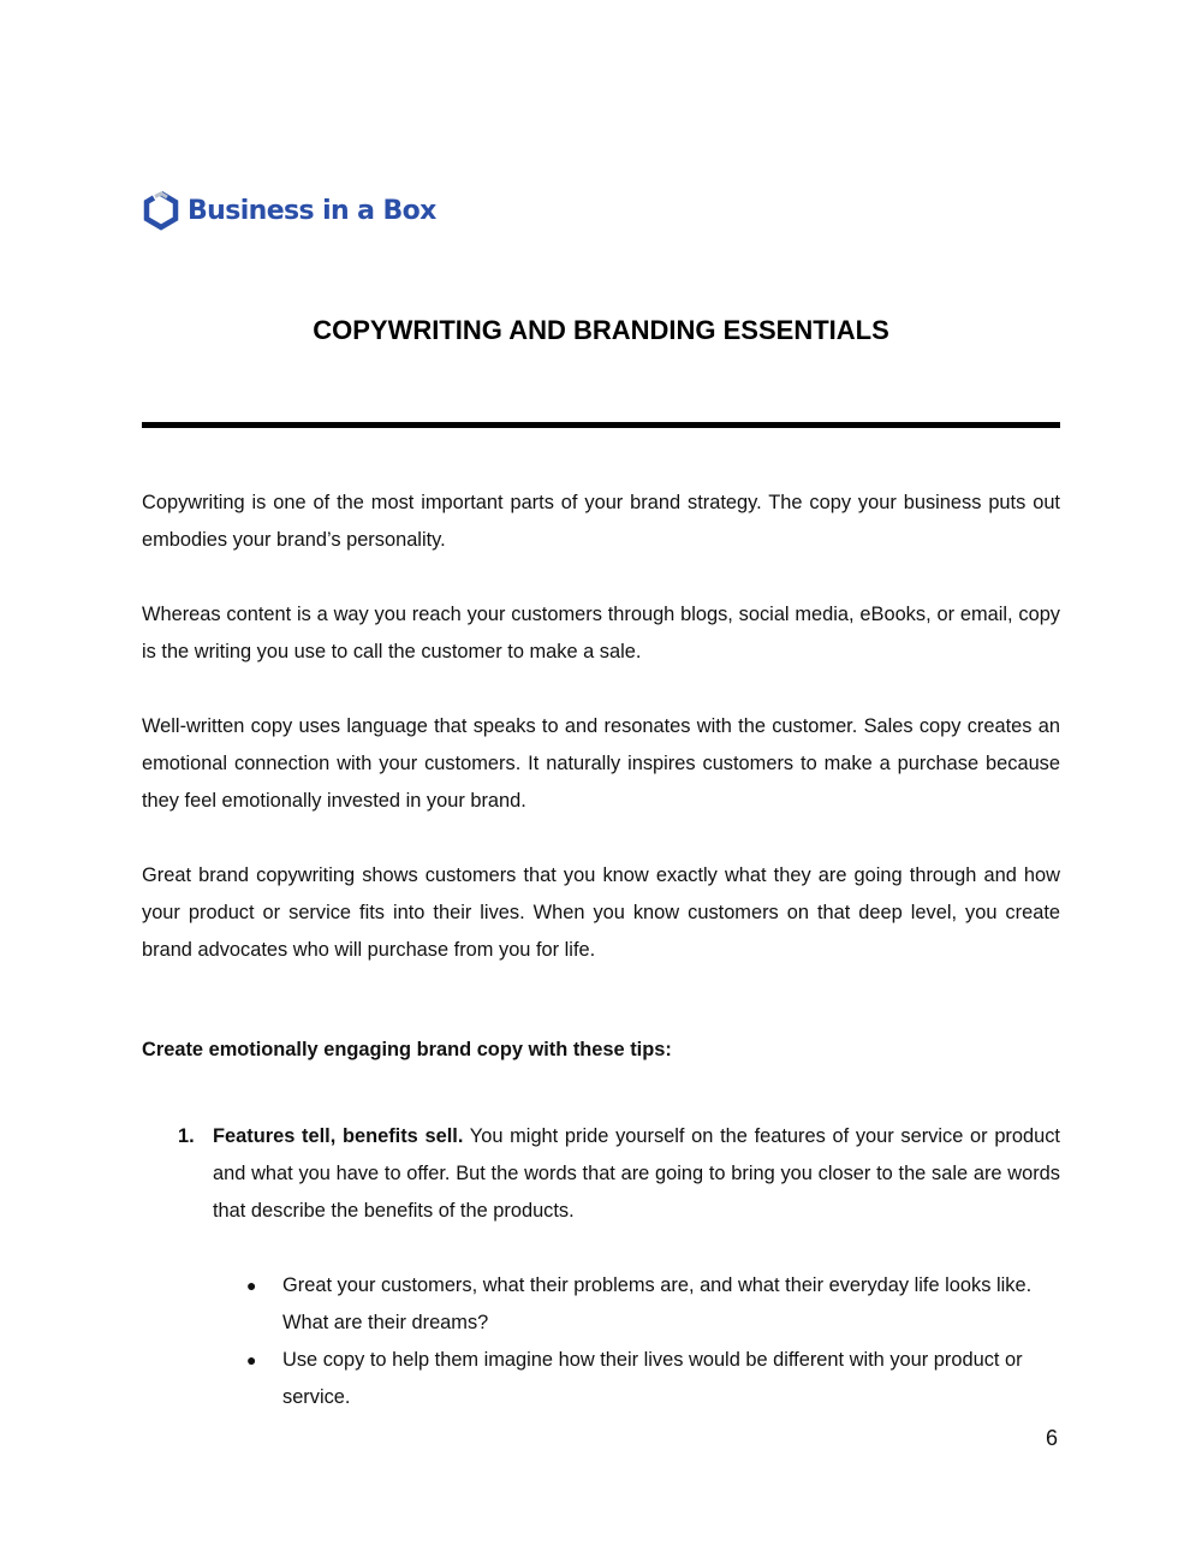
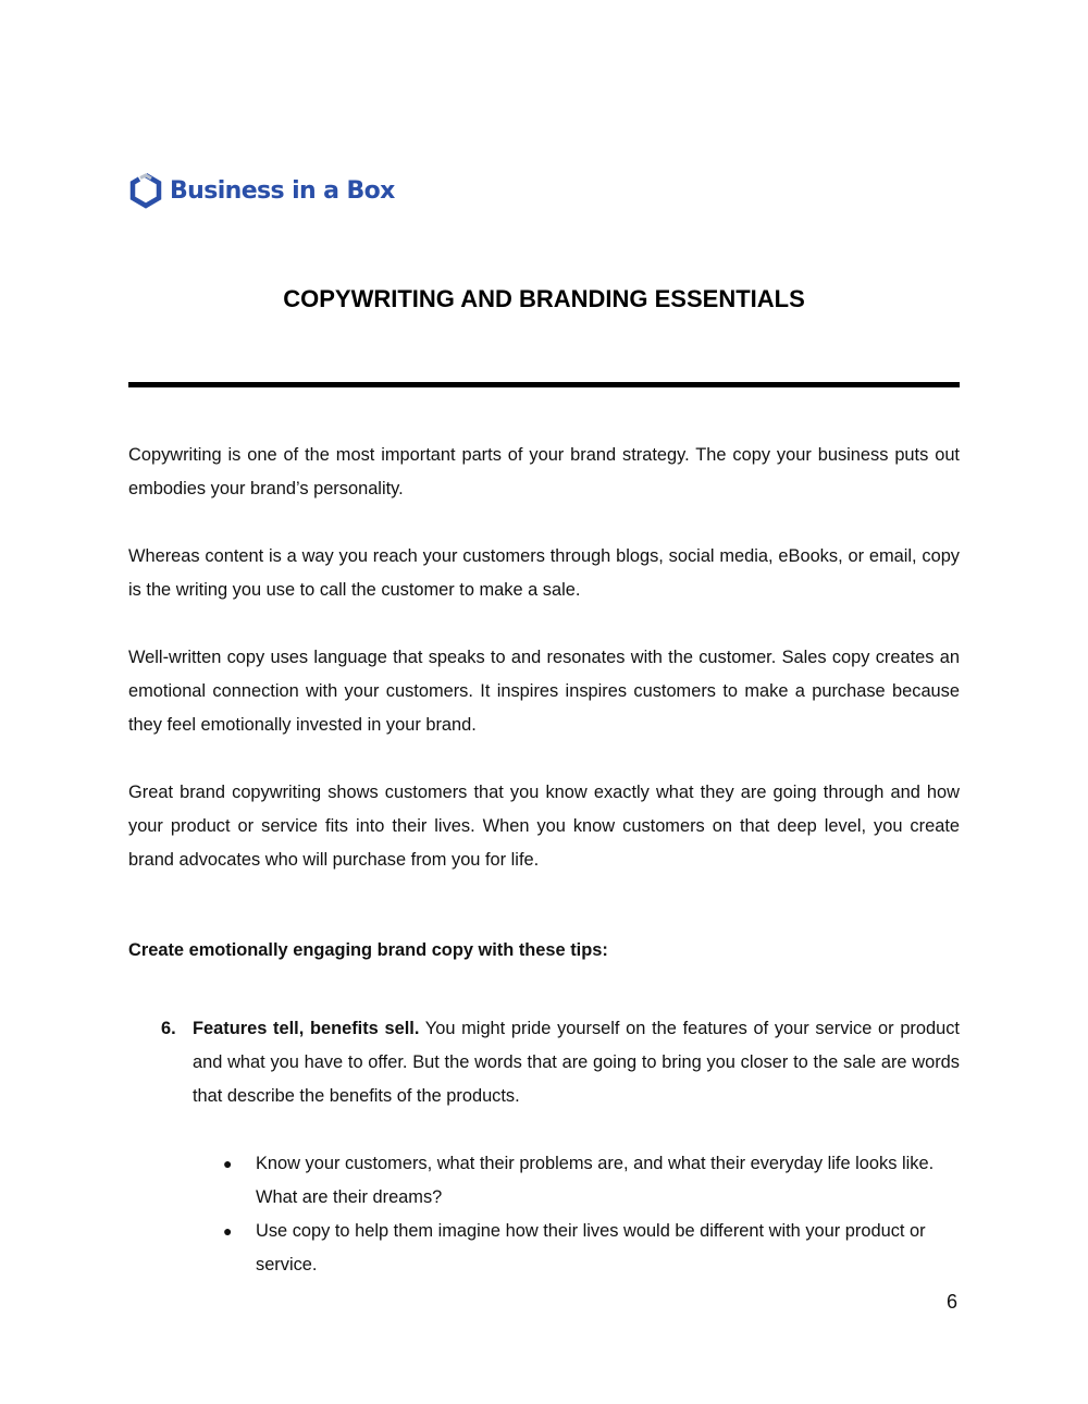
  Business in a Box
  COPYWRITING AND BRANDING ESSENTIALS
  Copywriting is one of the most important parts of your brand strategy. The copy your business puts out embodies your brand’s personality.
  Whereas content is a way you reach your customers through blogs, social media, eBooks, or email, copy is the writing you use to call the customer to make a sale.
- Well-written copy uses language that speaks to and resonates with the customer. Sales copy creates an emotional connection with your customers. It naturally inspires customers to make a purchase because they feel emotionally invested in your brand.
+ Well-written copy uses language that speaks to and resonates with the customer. Sales copy creates an emotional connection with your customers. It inspires inspires customers to make a purchase because they feel emotionally invested in your brand.
  Great brand copywriting shows customers that you know exactly what they are going through and how your product or service fits into their lives. When you know customers on that deep level, you create brand advocates who will purchase from you for life.
  Create emotionally engaging brand copy with these tips:
- 1.
+ 6.
  Features tell, benefits sell. You might pride yourself on the features of your service or product and what you have to offer. But the words that are going to bring you closer to the sale are words that describe the benefits of the products.
  ●
- Great your customers, what their problems are, and what their everyday life looks like. What are their dreams?
+ Know your customers, what their problems are, and what their everyday life looks like. What are their dreams?
  ●
  Use copy to help them imagine how their lives would be different with your product or service.
  6
